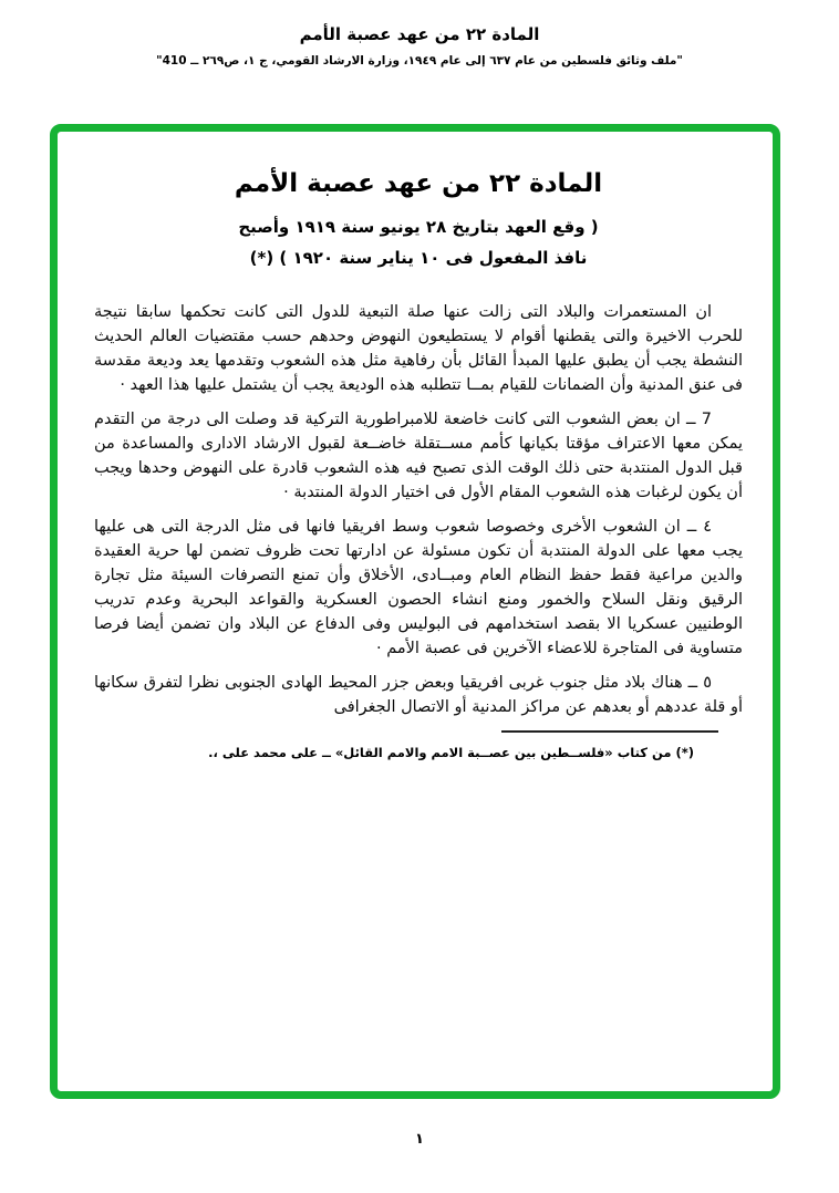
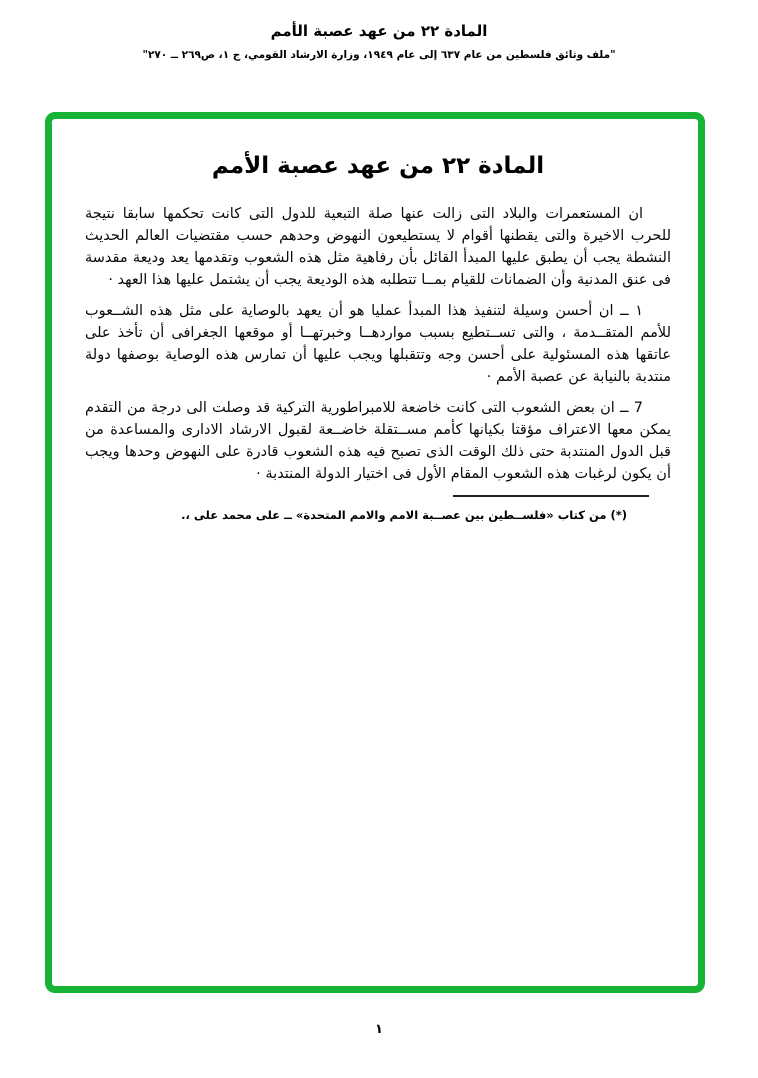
  المادة ٢٢ من عهد عصبة الأمم
- "ملف وثائق فلسطين من عام ٦٣٧ إلى عام ١٩٤٩، وزارة الارشاد القومي، ج ١، ص٢٦٩ ــ 410"
+ "ملف وثائق فلسطين من عام ٦٣٧ إلى عام ١٩٤٩، وزارة الارشاد القومي، ج ١، ص٢٦٩ ــ ٢٧٠"
  المادة ٢٢ من عهد عصبة الأمم
- ( وقع العهد بتاريخ ٢٨ يونيو سنة ١٩١٩ وأصبح
- نافذ المفعول فى ١٠ يناير سنة ١٩٢٠ ) (*)
  ان المستعمرات والبلاد التى زالت عنها صلة التبعية للدول التى كانت تحكمها سابقا نتيجة للحرب الاخيرة والتى يقطنها أقوام لا يستطيعون النهوض وحدهم حسب مقتضيات العالم الحديث النشطة يجب أن يطبق عليها المبدأ القائل بأن رفاهية مثل هذه الشعوب وتقدمها يعد وديعة مقدسة فى عنق المدنية وأن الضمانات للقيام بمــا تتطلبه هذه الوديعة يجب أن يشتمل عليها هذا العهد ·
+ ١ ــ ان أحسن وسيلة لتنفيذ هذا المبدأ عمليا هو أن يعهد بالوصاية على مثل هذه الشــعوب للأمم المتقــدمة ، والتى تســتطيع بسبب مواردهــا وخبرتهــا أو موقعها الجغرافى أن تأخذ على عاتقها هذه المسئولية على أحسن وجه وتتقبلها ويجب عليها أن تمارس هذه الوصاية بوصفها دولة منتدبة بالنيابة عن عصبة الأمم ·
  7 ــ ان بعض الشعوب التى كانت خاضعة للامبراطورية التركية قد وصلت الى درجة من التقدم يمكن معها الاعتراف مؤقتا بكيانها كأمم مســتقلة خاضــعة لقبول الارشاد الادارى والمساعدة من قبل الدول المنتدبة حتى ذلك الوقت الذى تصبح فيه هذه الشعوب قادرة على النهوض وحدها ويجب أن يكون لرغبات هذه الشعوب المقام الأول فى اختيار الدولة المنتدبة ·
- ٤ ــ ان الشعوب الأخرى وخصوصا شعوب وسط افريقيا فانها فى مثل الدرجة التى هى عليها يجب معها على الدولة المنتدبة أن تكون مسئولة عن ادارتها تحت ظروف تضمن لها حرية العقيدة والدين مراعية فقط حفظ النظام العام ومبــادى، الأخلاق وأن تمنع التصرفات السيئة مثل تجارة الرقيق ونقل السلاح والخمور ومنع انشاء الحصون العسكرية والقواعد البحرية وعدم تدريب الوطنيين عسكريا الا بقصد استخدامهم فى البوليس وفى الدفاع عن البلاد وان تضمن أيضا فرصا متساوية فى المتاجرة للاعضاء الآخرين فى عصبة الأمم ·
- ٥ ــ هناك بلاد مثل جنوب غربى افريقيا وبعض جزر المحيط الهادى الجنوبى نظرا لتفرق سكانها أو قلة عددهم أو بعدهم عن مراكز المدنية أو الاتصال الجغرافى
- (*) من كتاب «فلســطين بين عصــبة الامم والامم القائل» ــ على محمد على ،.
+ (*) من كتاب «فلســطين بين عصــبة الامم والامم المتحدة» ــ على محمد على ،.
  ١
